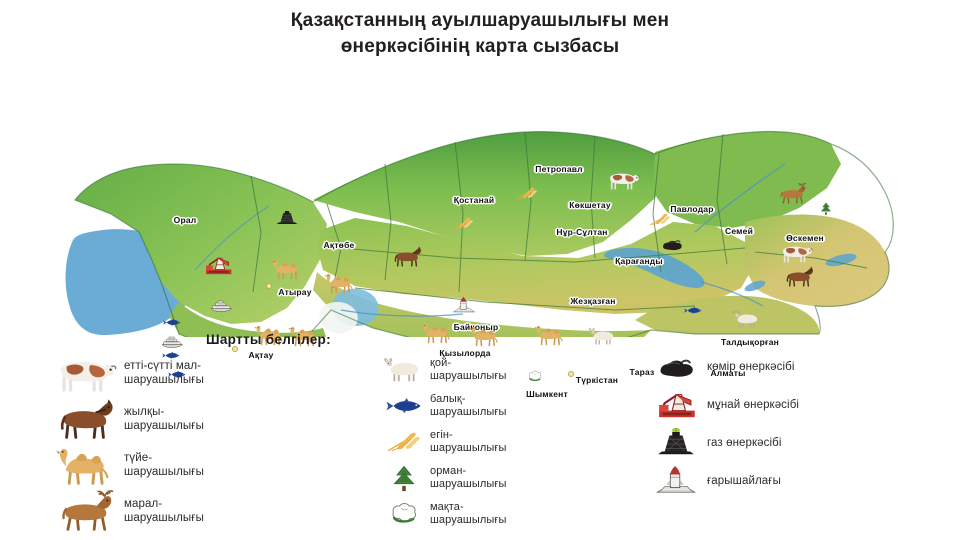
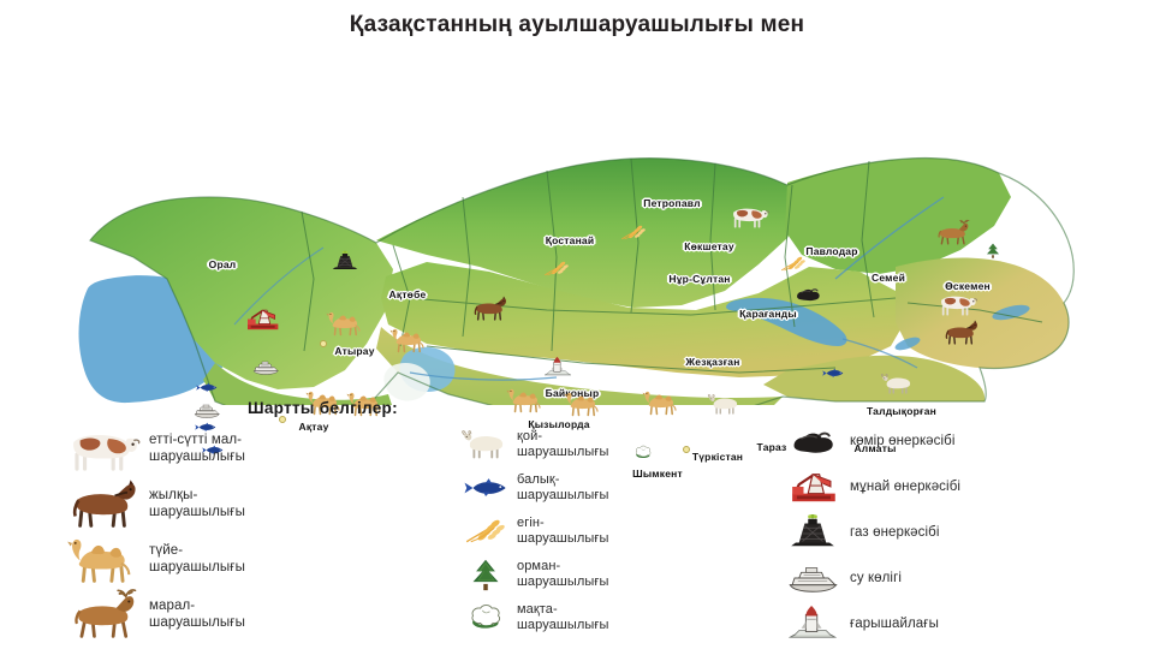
  Қазақстанның ауылшаруашылығы мен
- өнеркәсібінің карта сызбасы
  Орал
  Ақтөбе
  Атырау
  Ақтау
  Қостанай
  Петропавл
  Көкшетау
  Павлодар
  Нұр-Сұлтан
  Қарағанды
  Семей
  Өскемен
  Жезқазған
  Байқоңыр
  Қызылорда
  Түркістан
  Шымкент
  Тараз
  Талдықорған
  Алматы
  Шартты белгілер:
  етті-сүтті мал-
  шаруашылығы
  жылқы-
  шаруашылығы
  түйе-
  шаруашылығы
  марал-
  шаруашылығы
  қой-
  шаруашылығы
  балық-
  шаруашылығы
  егін-
  шаруашылығы
  орман-
  шаруашылығы
  мақта-
  шаруашылығы
  көмір өнеркәсібі
  мұнай өнеркәсібі
  газ өнеркәсібі
+ су көлігі
  ғарышайлағы
